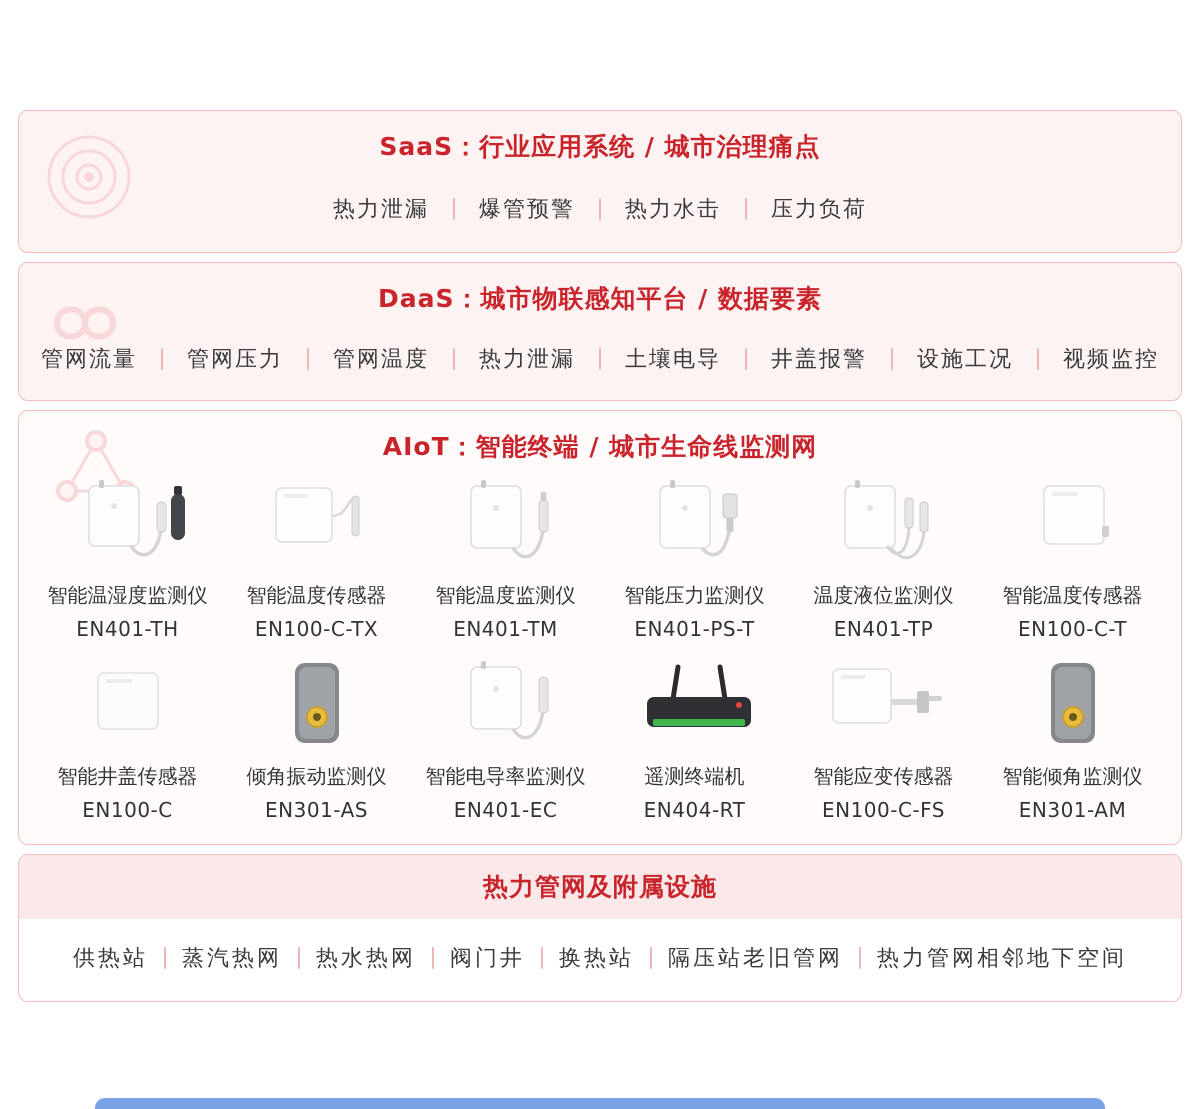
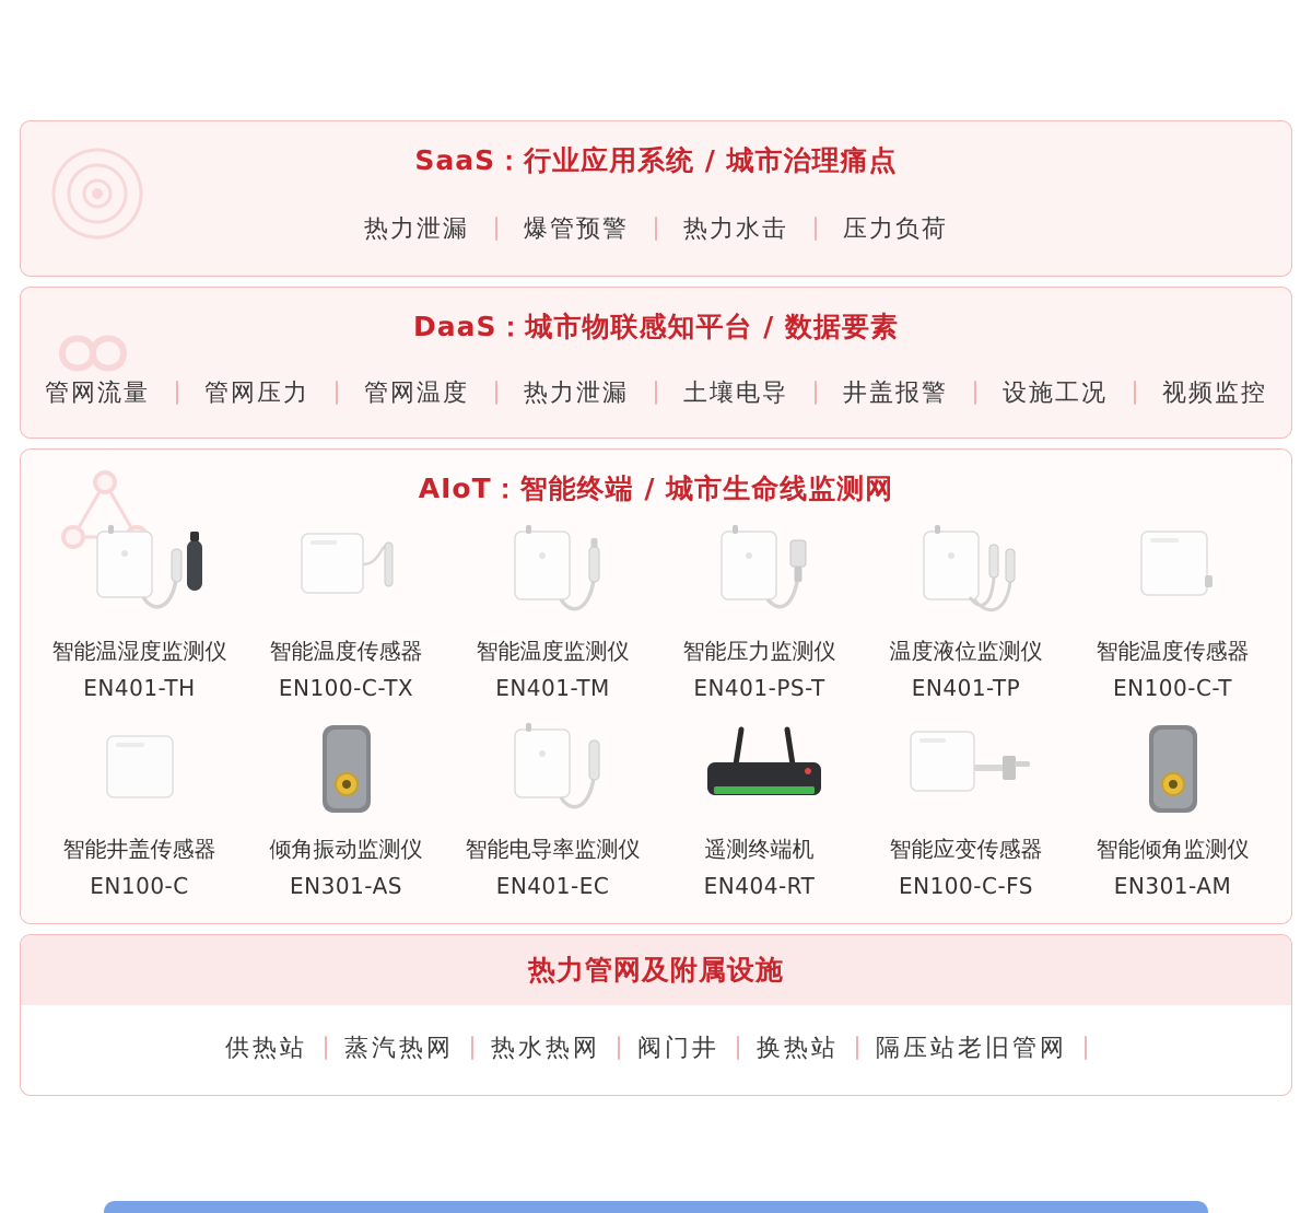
  SaaS：行业应用系统 / 城市治理痛点
  热力泄漏
  爆管预警
  热力水击
  压力负荷
  DaaS：城市物联感知平台 / 数据要素
  管网流量
  管网压力
  管网温度
  热力泄漏
  土壤电导
  井盖报警
  设施工况
  视频监控
  AIoT：智能终端 / 城市生命线监测网
  智能温湿度监测仪
  EN401-TH
  智能温度传感器
  EN100-C-TX
  智能温度监测仪
  EN401-TM
  智能压力监测仪
  EN401-PS-T
  温度液位监测仪
  EN401-TP
  智能温度传感器
  EN100-C-T
  智能井盖传感器
  EN100-C
  倾角振动监测仪
  EN301-AS
  智能电导率监测仪
  EN401-EC
  遥测终端机
  EN404-RT
  智能应变传感器
  EN100-C-FS
  智能倾角监测仪
  EN301-AM
  热力管网及附属设施
  供热站
  蒸汽热网
  热水热网
  阀门井
  换热站
  隔压站老旧管网
- 热力管网相邻地下空间
